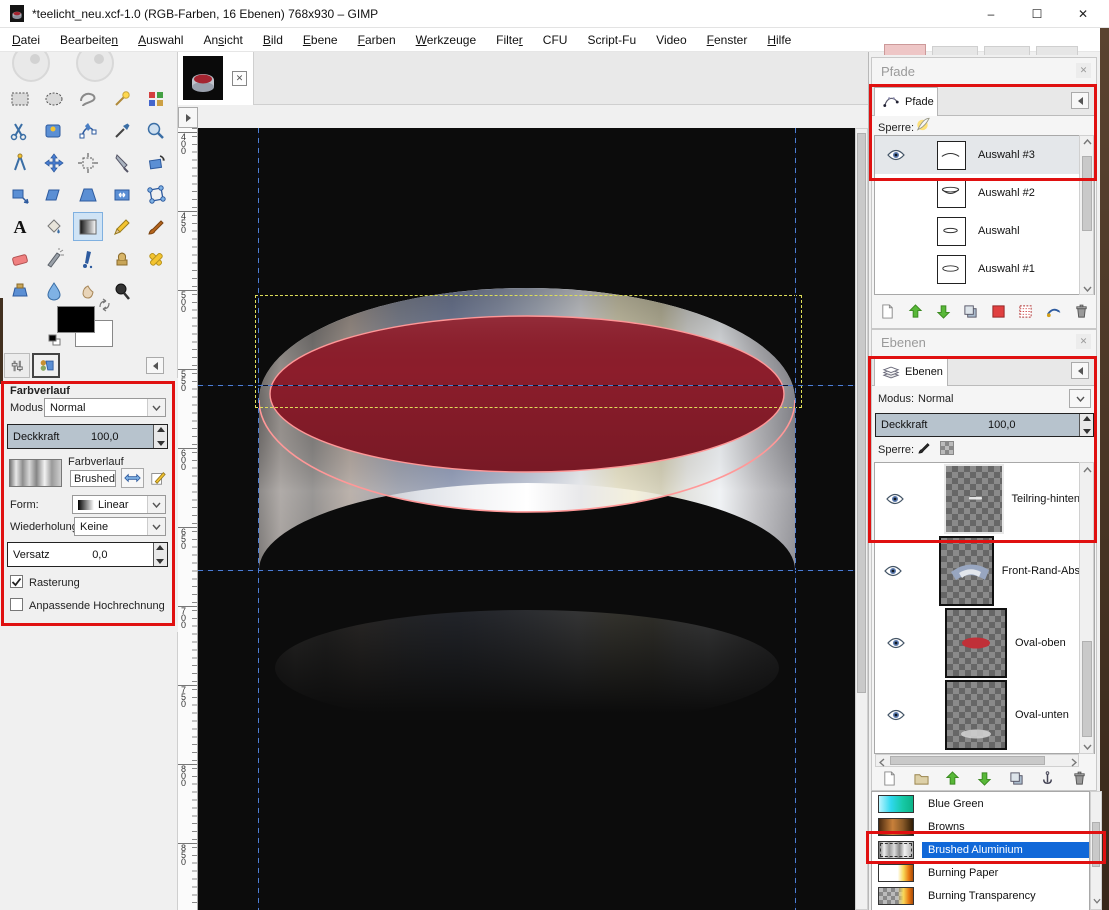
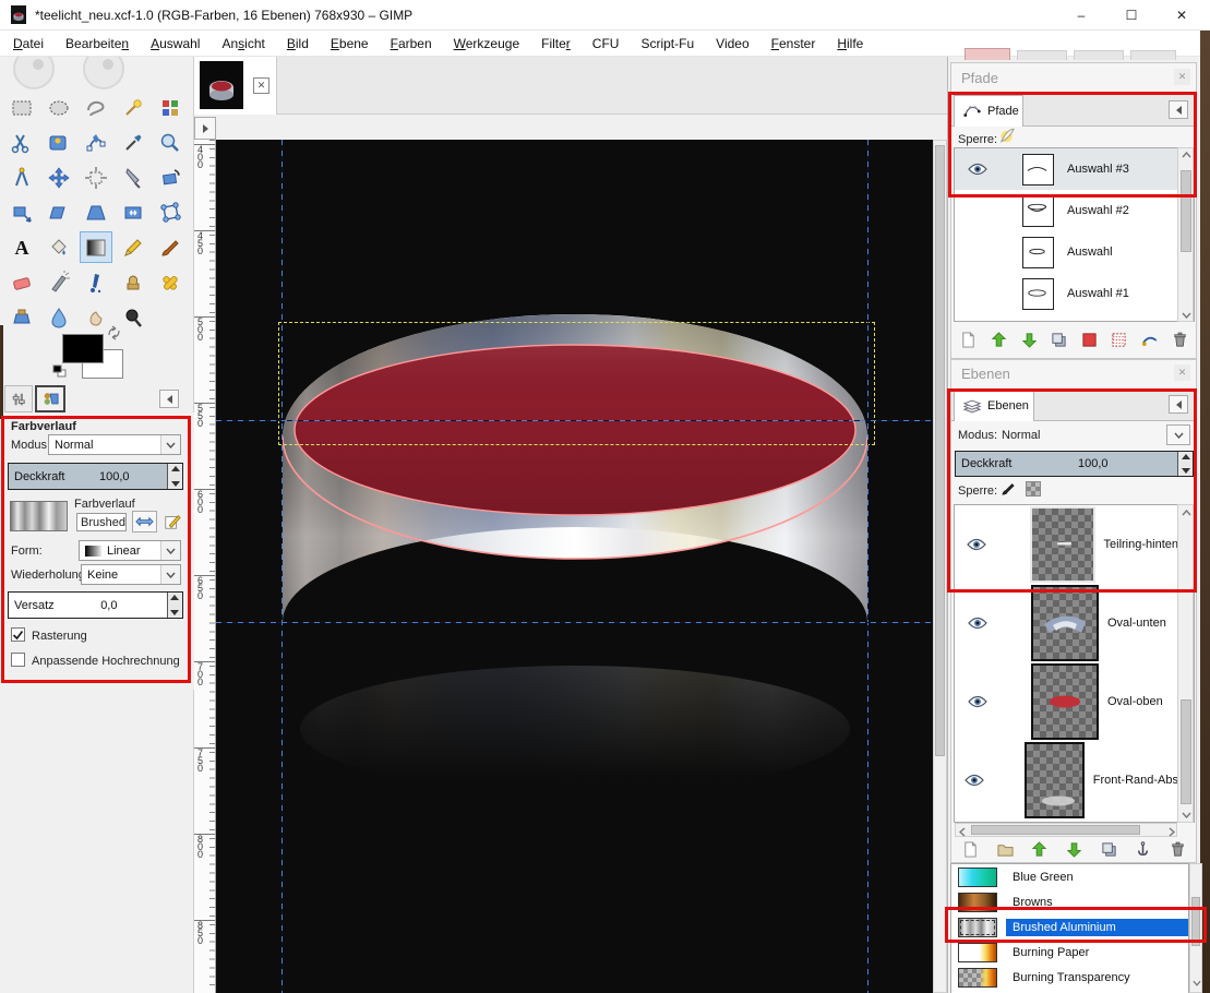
  *teelicht_neu.xcf-1.0 (RGB-Farben, 16 Ebenen) 768x930 – GIMP
  –
  ☐
  ✕
  Datei
  Bearbeiten
  Auswahl
  Ansicht
  Bild
  Ebene
  Farben
  Werkzeuge
  Filter
  CFU
  Script-Fu
  Video
  Fenster
  Hilfe
  A
  Farbverlauf
  Modus
  Normal
  Deckkraft
  100,0
  Farbverlauf
  Brushed
  Form:
  Linear
  Wiederholun
  Keine
  Versatz
  0,0
  Rasterung
  Anpassende Hochrechnung
  ✕
  4
  0
  0
  4
  5
  0
  5
  0
  0
  5
  5
  0
  6
  0
  0
  6
  5
  0
  7
  0
  0
  7
  5
  0
  8
  0
  0
  8
  5
  0
  Pfade
  ✕
  Pfade
  Sperre:
  Auswahl #3
  Auswahl #2
  Auswahl
  Auswahl #1
  Ebenen
  ✕
  Ebenen
  Modus:
  Normal
  Deckkraft
  100,0
  Sperre:
  Teilring-hinten
- Front-Rand-Abs
+ Oval-unten
  Oval-oben
- Oval-unten
+ Front-Rand-Abs
  Blue Green
  Browns
  Brushed Aluminium
  Burning Paper
  Burning Transparency
